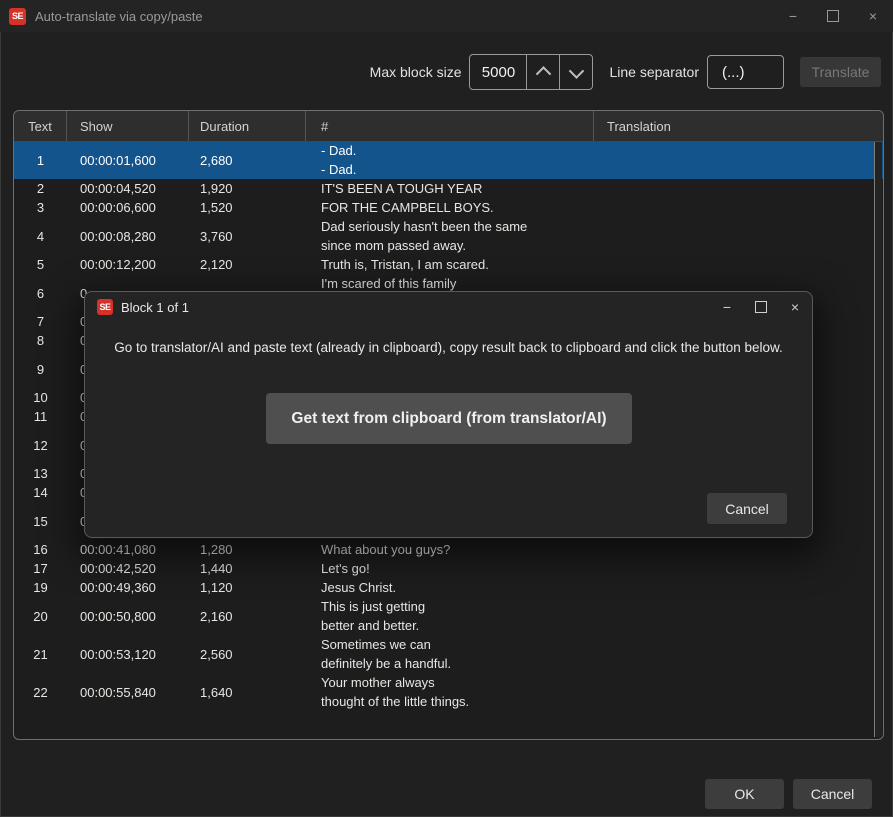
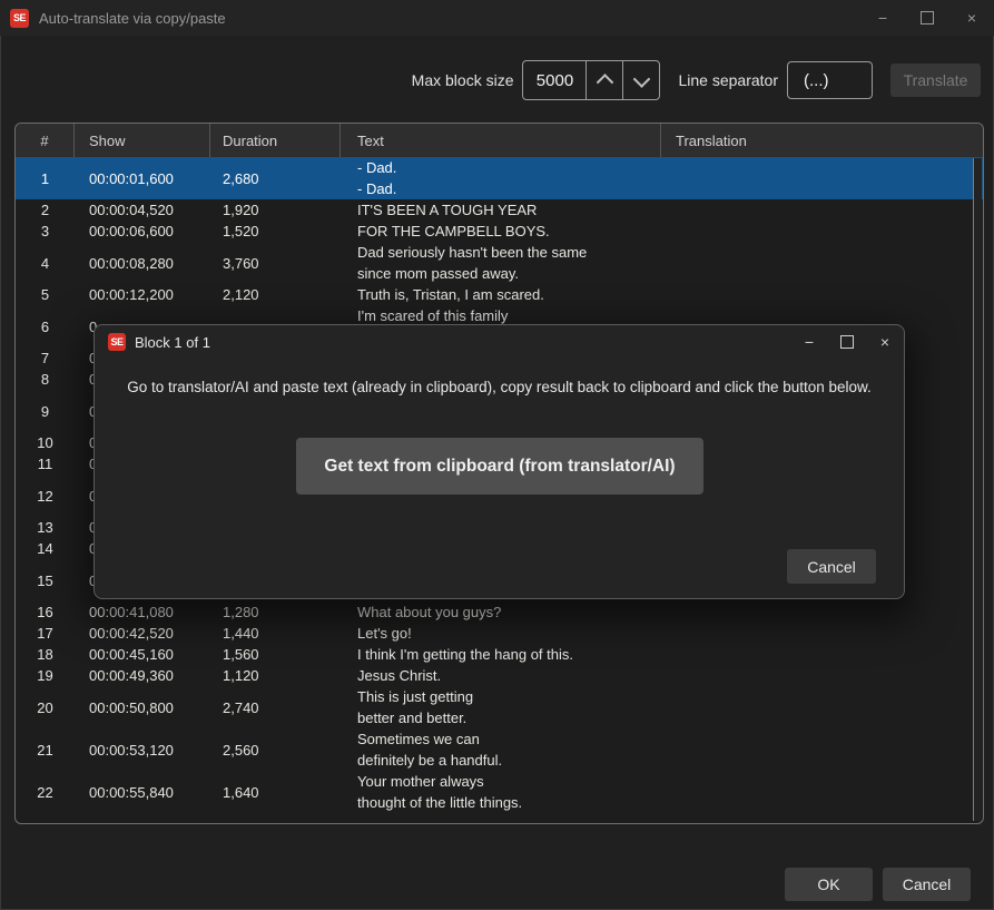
  SE
  Auto-translate via copy/paste
  −
  ×
  Max block size
  5000
  Line separator
  (...)
  Translate
- Text
+ #
  Show
  Duration
- #
+ Text
  Translation
  1
  00:00:01,600
  2,680
  - Dad.
  - Dad.
  2
  00:00:04,520
  1,920
  IT'S BEEN A TOUGH YEAR
  3
  00:00:06,600
  1,520
  FOR THE CAMPBELL BOYS.
  4
  00:00:08,280
  3,760
  Dad seriously hasn't been the same
  since mom passed away.
  5
  00:00:12,200
  2,120
  Truth is, Tristan, I am scared.
  6
  0
  I'm scared of this family
  7
  8
  9
  10
  11
  12
  13
  14
  15
  16
  00:00:41,080
  1,280
  What about you guys?
  17
  00:00:42,520
  1,440
  Let's go!
+ 18
+ 00:00:45,160
+ 1,560
+ I think I'm getting the hang of this.
  19
  00:00:49,360
  1,120
  Jesus Christ.
  20
  00:00:50,800
- 2,160
+ 2,740
  This is just getting
  better and better.
  21
  00:00:53,120
  2,560
  Sometimes we can
  definitely be a handful.
  22
  00:00:55,840
  1,640
  Your mother always
  thought of the little things.
  SE
  Block 1 of 1
  −
  ×
  Go to translator/AI and paste text (already in clipboard), copy result back to clipboard and click the button below.
  Get text from clipboard (from translator/AI)
  Cancel
  OK
  Cancel
